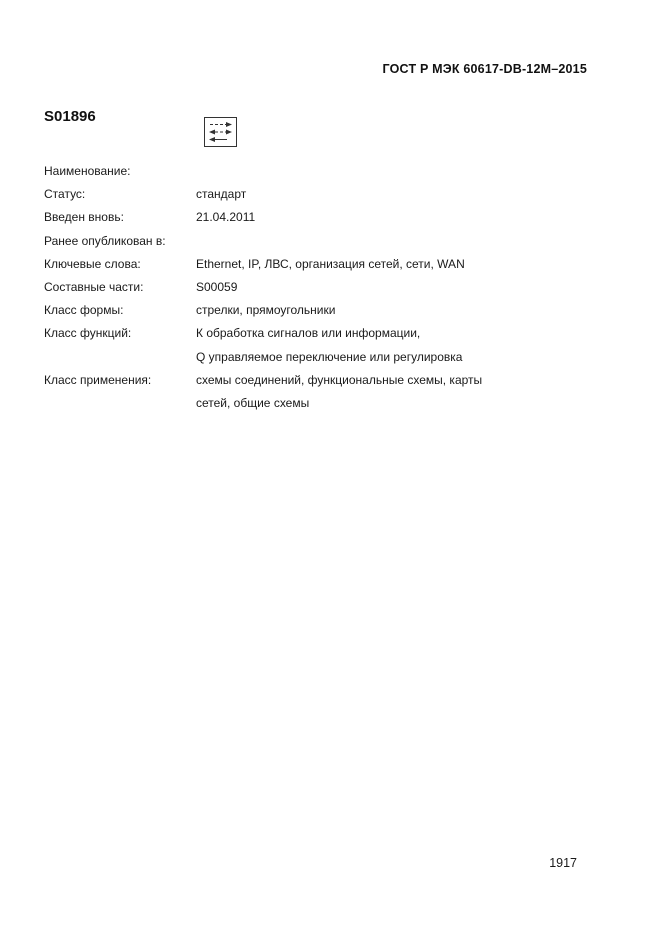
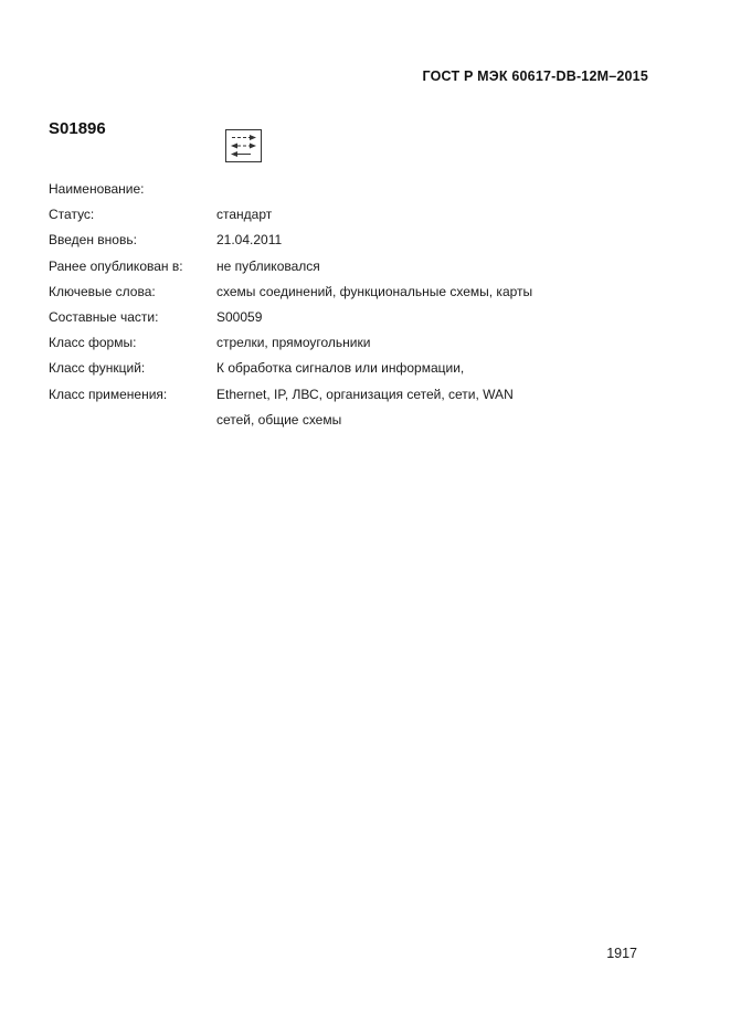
  ГОСТ Р МЭК 60617-DB-12M–2015
  S01896
  Наименование:
  Статус:
  стандарт
  Введен вновь:
  21.04.2011
  Ранее опубликован в:
+ не публиковался
  Ключевые слова:
- Ethernet, IP, ЛВС, организация сетей, сети, WAN
+ схемы соединений, функциональные схемы, карты
  Составные части:
  S00059
  Класс формы:
  стрелки, прямоугольники
  Класс функций:
  К обработка сигналов или информации,
- Q управляемое переключение или регулировка
  Класс применения:
- схемы соединений, функциональные схемы, карты
+ Ethernet, IP, ЛВС, организация сетей, сети, WAN
  сетей, общие схемы
  1917
